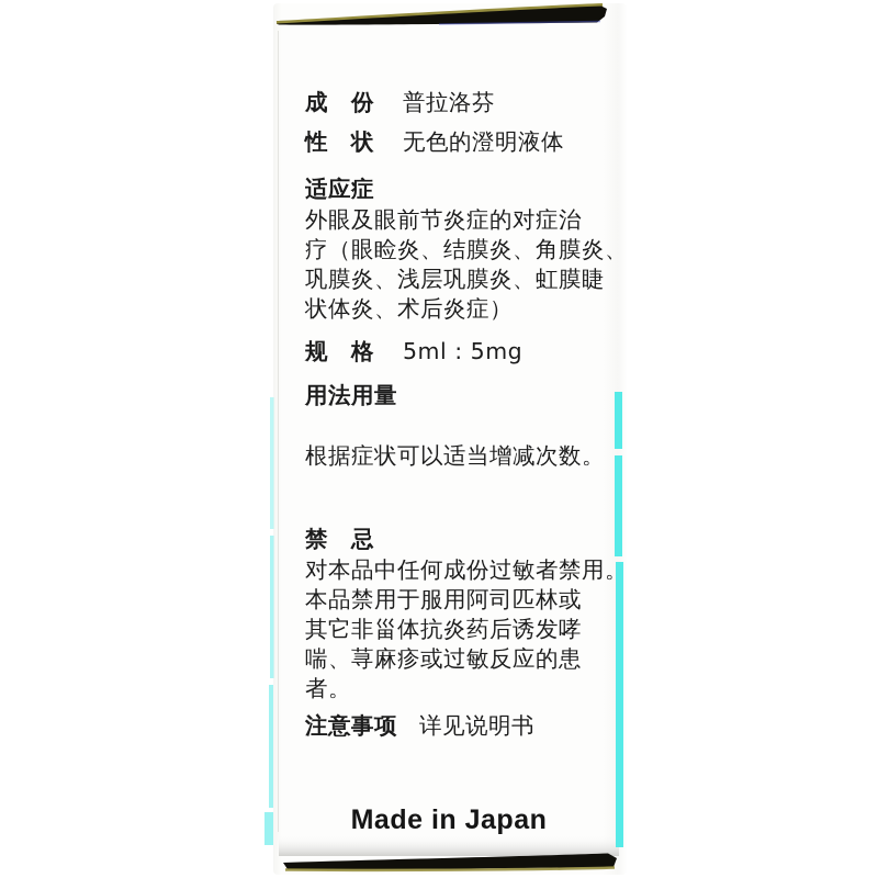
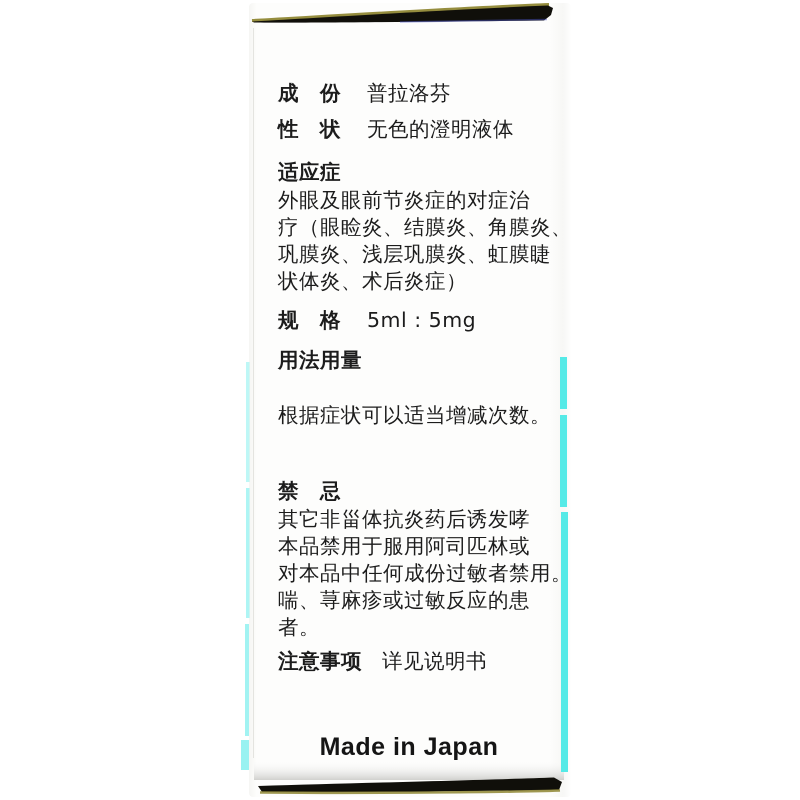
  成 份 普拉洛芬
  性 状 无色的澄明液体
  适应症
  外眼及眼前节炎症的对症治
  疗（眼睑炎、结膜炎、角膜炎、
  巩膜炎、浅层巩膜炎、虹膜睫
  状体炎、术后炎症）
  规 格 5ml : 5mg
  用法用量
  根据症状可以适当增减次数。
  禁 忌
- 对本品中任何成份过敏者禁用。
+ 其它非甾体抗炎药后诱发哮
  本品禁用于服用阿司匹林或
- 其它非甾体抗炎药后诱发哮
+ 对本品中任何成份过敏者禁用。
  喘、荨麻疹或过敏反应的患
  者。
  注意事项 详见说明书
  Made in Japan
